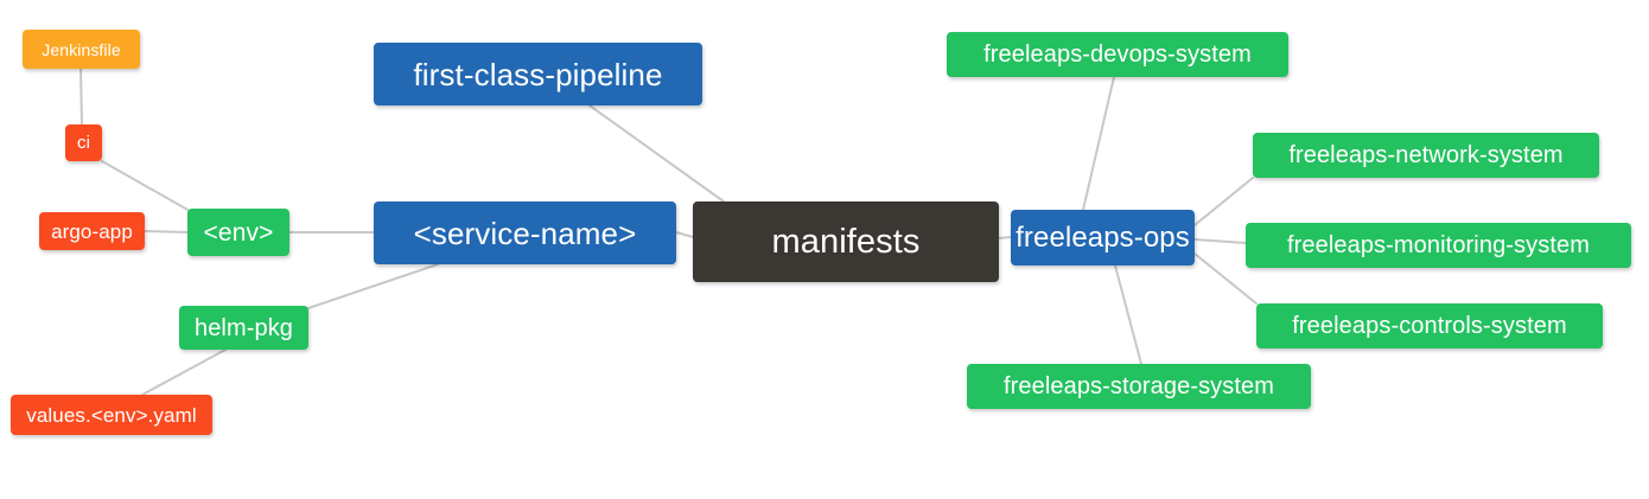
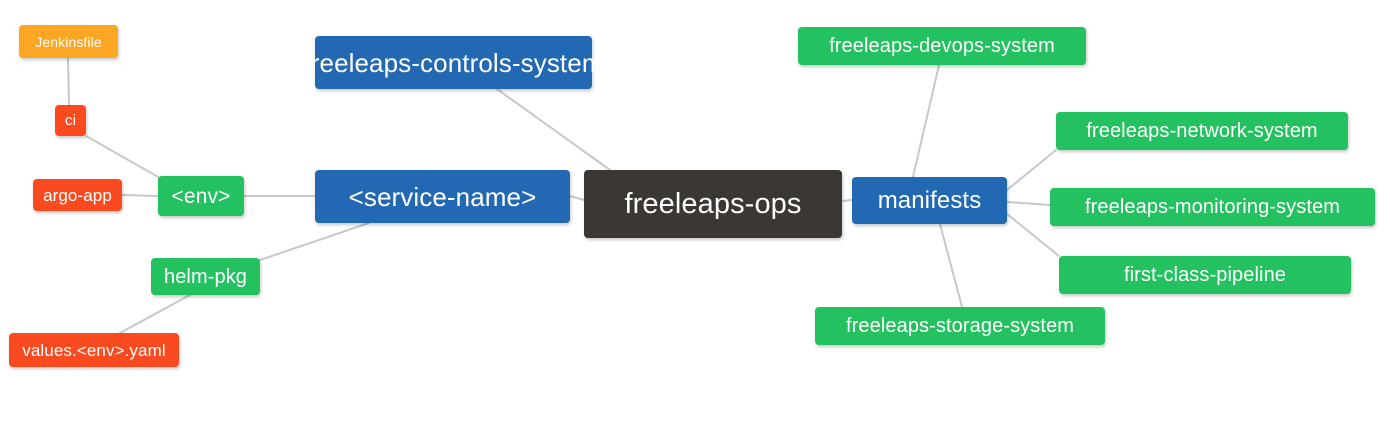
- manifests
+ freeleaps-ops
  <service-name>
- first-class-pipeline
+ freeleaps-controls-system
- freeleaps-ops
+ manifests
  <env>
  helm-pkg
  ci
  Jenkinsfile
  argo-app
  values.<env>.yaml
  freeleaps-devops-system
  freeleaps-network-system
  freeleaps-monitoring-system
- freeleaps-controls-system
+ first-class-pipeline
  freeleaps-storage-system
